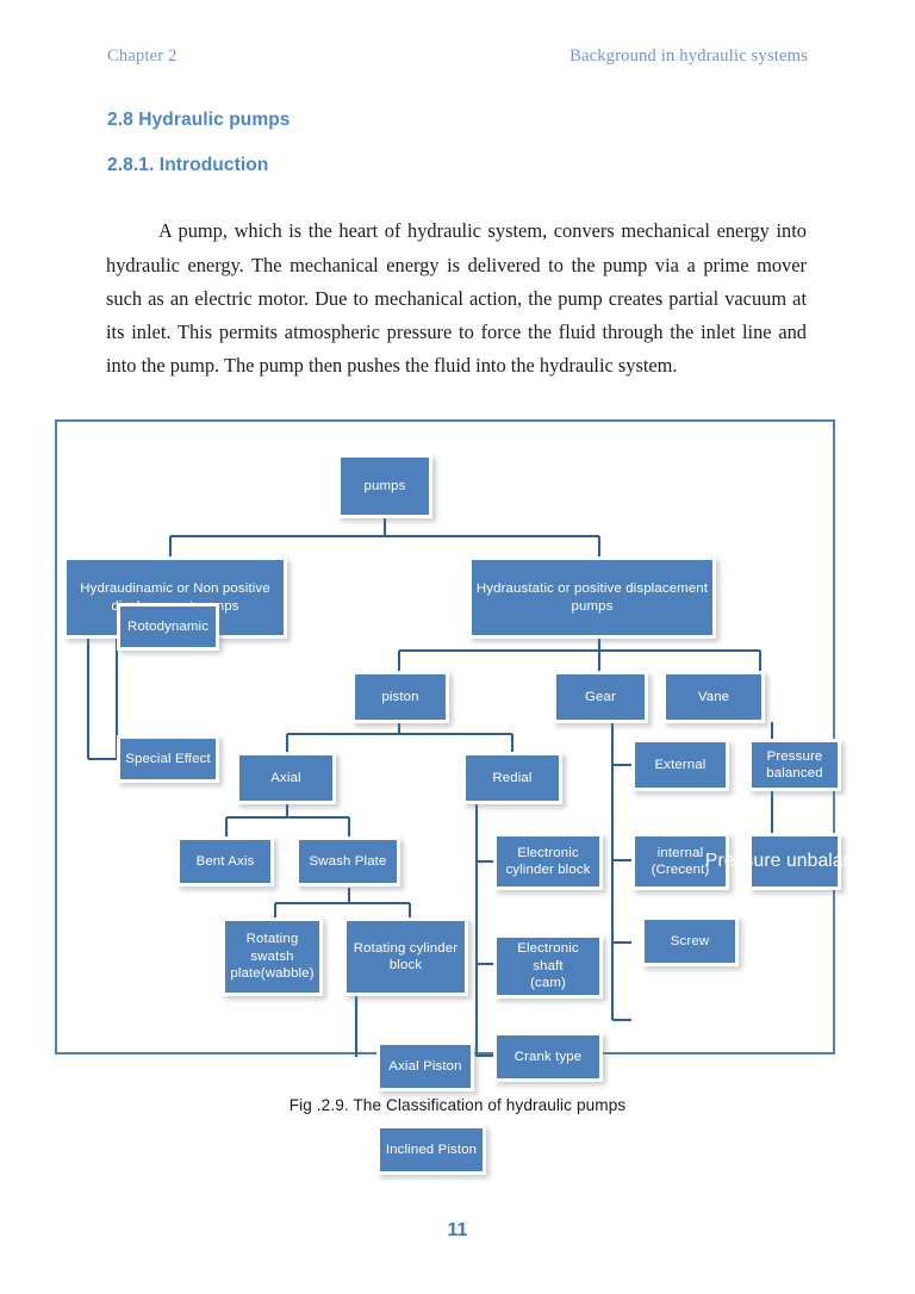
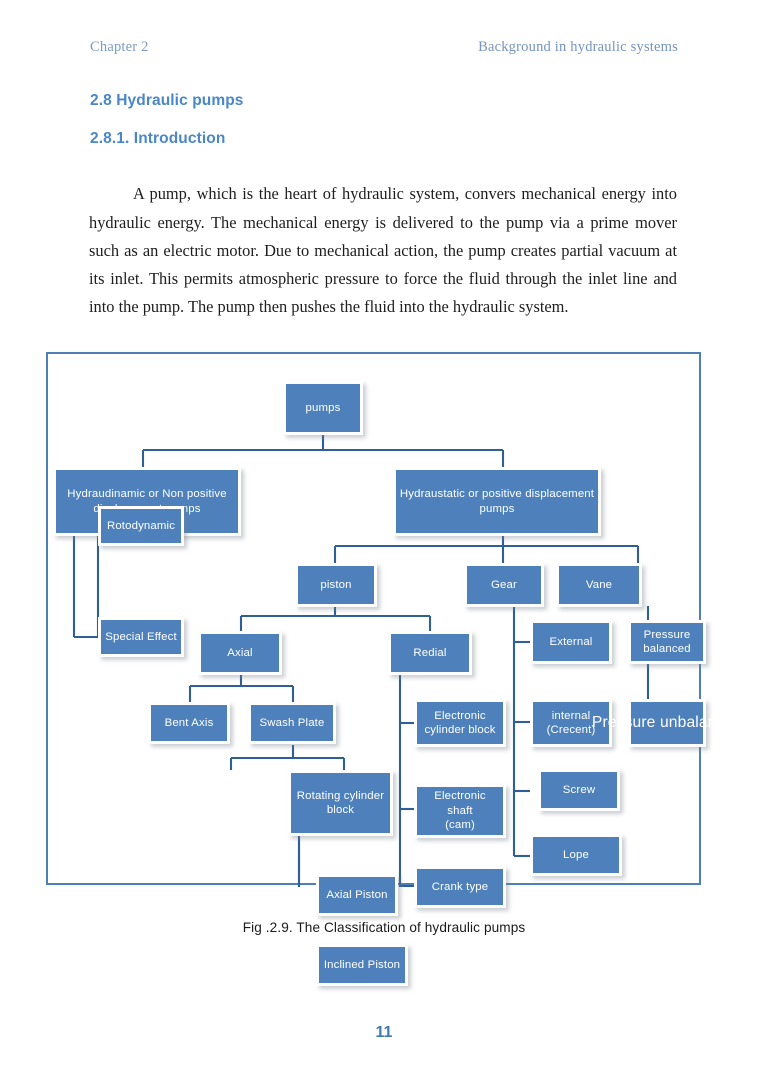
  Chapter 2
  Background in hydraulic systems
  2.8 Hydraulic pumps
  2.8.1. Introduction
  A pump, which is the heart of hydraulic system, convers mechanical energy into hydraulic energy. The mechanical energy is delivered to the pump via a prime mover such as an electric motor. Due to mechanical action, the pump creates partial vacuum at its inlet. This permits atmospheric pressure to force the fluid through the inlet line and into the pump. The pump then pushes the fluid into the hydraulic system.
  pumps
  Hydraudinamic or Non positive
  Hydraustatic or positive displacement
  pumps
  Rotodynamic
  Special Effect
  piston
  Gear
  Vane
  Axial
  Redial
  External
  internal
  (Crecent)
  Screw
+ Lope
  Pressure
  balanced
  Pressure unbalanced
  Bent Axis
  Swash Plate
- Rotating
- swatsh
- plate(wabble)
  Rotating cylinder
  block
  Axial Piston
  Inclined Piston
  Electronic
  cylinder block
  Electronic shaft
  (cam)
  Crank type
  Fig .2.9. The Classification of hydraulic pumps
  11
